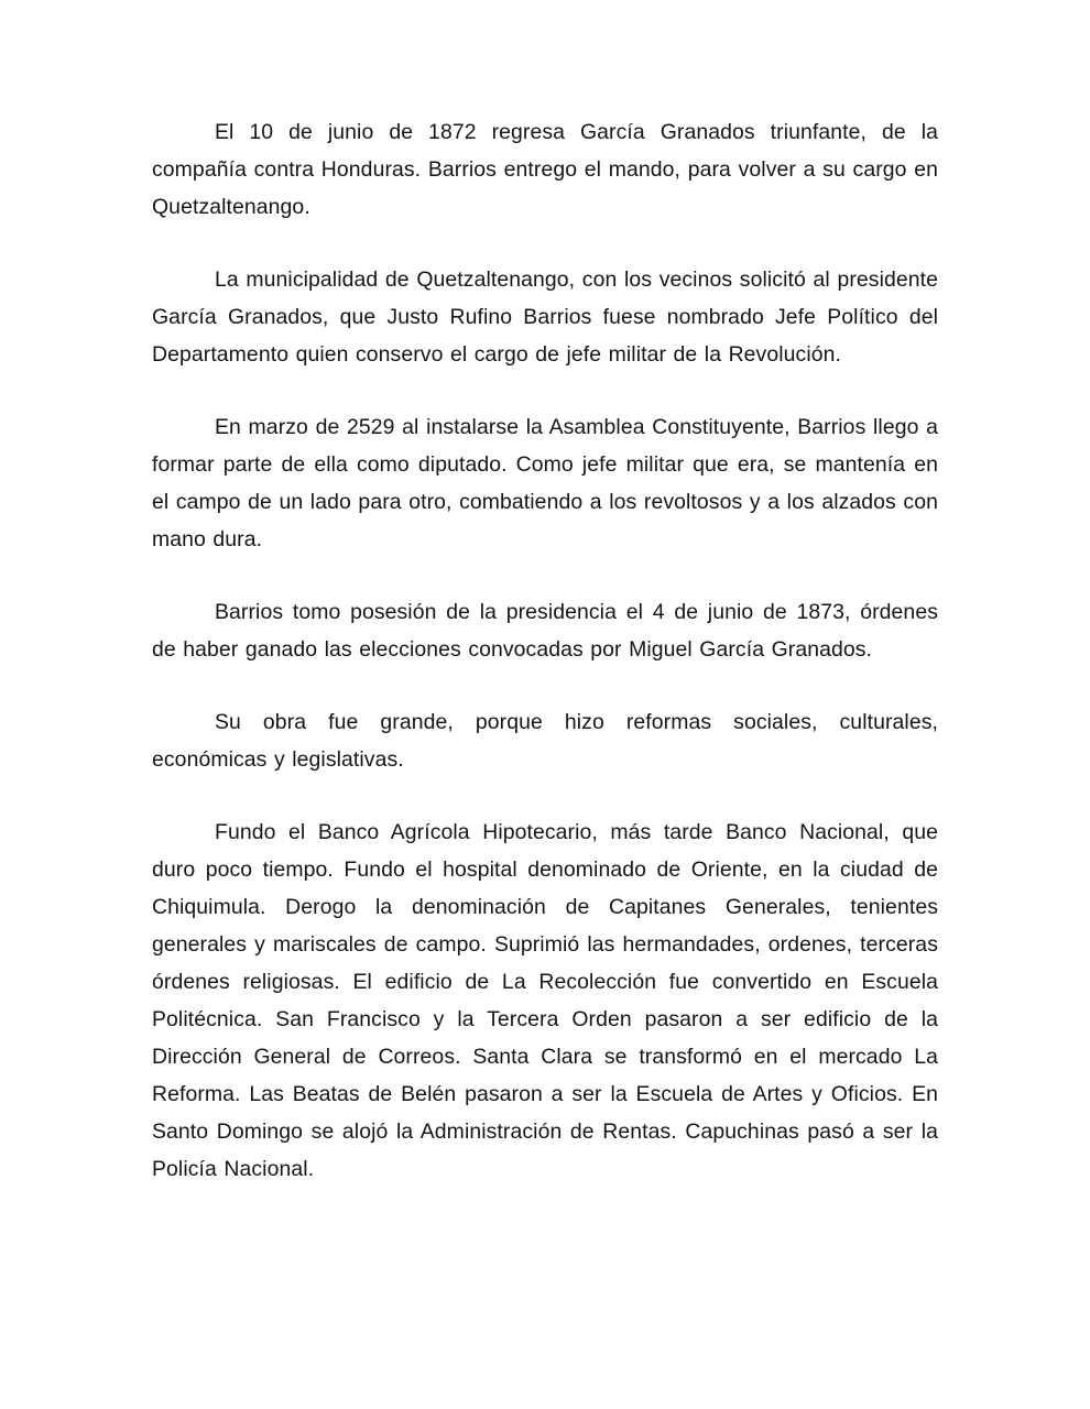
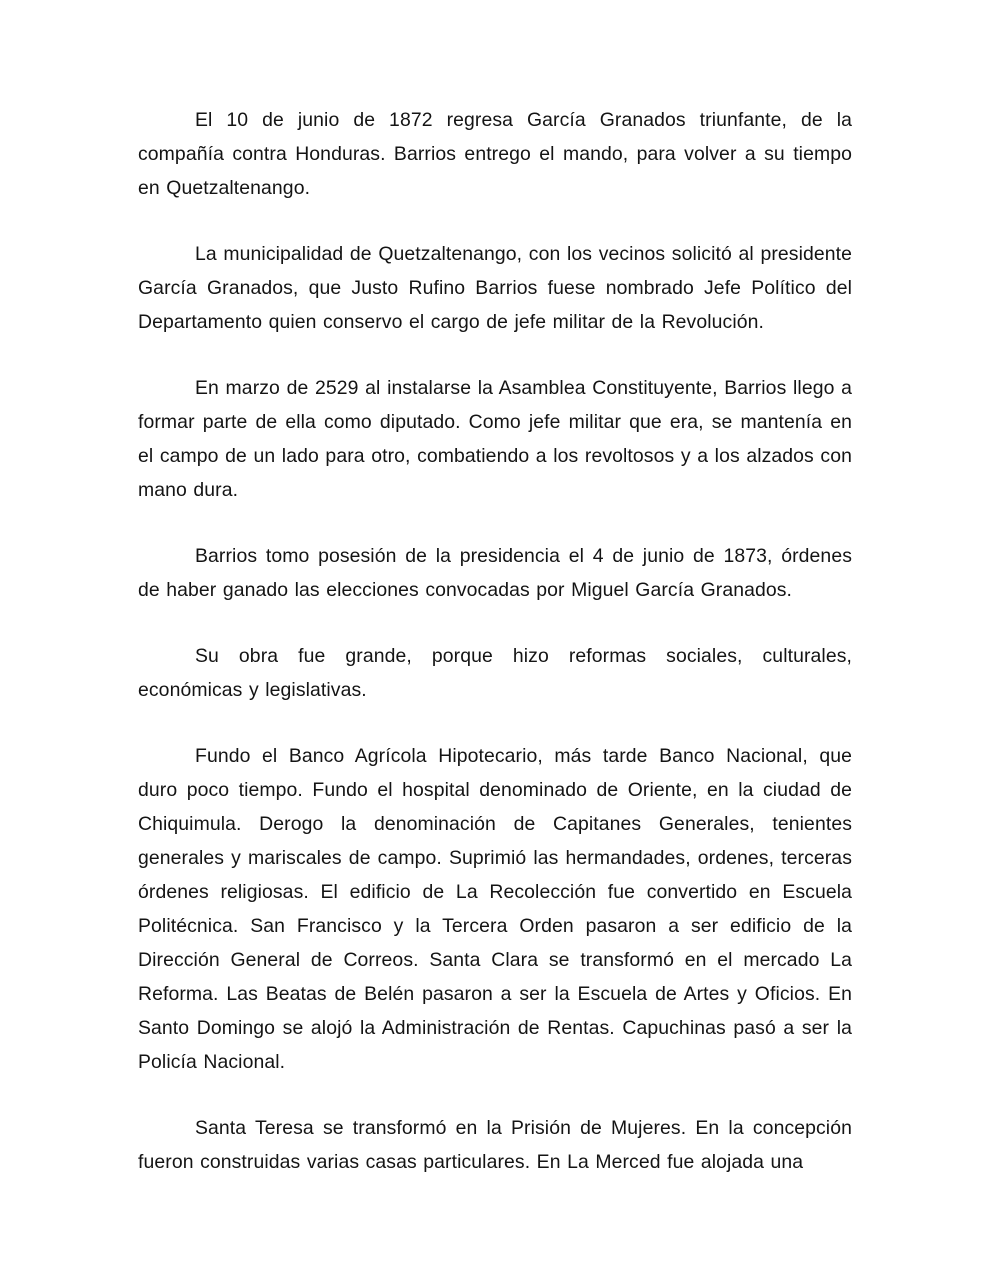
- El 10 de junio de 1872 regresa García Granados triunfante, de la compañía contra Honduras. Barrios entrego el mando, para volver a su cargo en Quetzaltenango.
+ El 10 de junio de 1872 regresa García Granados triunfante, de la compañía contra Honduras. Barrios entrego el mando, para volver a su tiempo en Quetzaltenango.
  La municipalidad de Quetzaltenango, con los vecinos solicitó al presidente García Granados, que Justo Rufino Barrios fuese nombrado Jefe Político del Departamento quien conservo el cargo de jefe militar de la Revolución.
  En marzo de 2529 al instalarse la Asamblea Constituyente, Barrios llego a formar parte de ella como diputado. Como jefe militar que era, se mantenía en el campo de un lado para otro, combatiendo a los revoltosos y a los alzados con mano dura.
  Barrios tomo posesión de la presidencia el 4 de junio de 1873, órdenes de haber ganado las elecciones convocadas por Miguel García Granados.
  Su obra fue grande, porque hizo reformas sociales, culturales, económicas y legislativas.
  Fundo el Banco Agrícola Hipotecario, más tarde Banco Nacional, que duro poco tiempo. Fundo el hospital denominado de Oriente, en la ciudad de Chiquimula. Derogo la denominación de Capitanes Generales, tenientes generales y mariscales de campo. Suprimió las hermandades, ordenes, terceras órdenes religiosas. El edificio de La Recolección fue convertido en Escuela Politécnica. San Francisco y la Tercera Orden pasaron a ser edificio de la Dirección General de Correos. Santa Clara se transformó en el mercado La Reforma. Las Beatas de Belén pasaron a ser la Escuela de Artes y Oficios. En Santo Domingo se alojó la Administración de Rentas. Capuchinas pasó a ser la Policía Nacional.
+ Santa Teresa se transformó en la Prisión de Mujeres. En la concepción fueron construidas varias casas particulares. En La Merced fue alojada una
